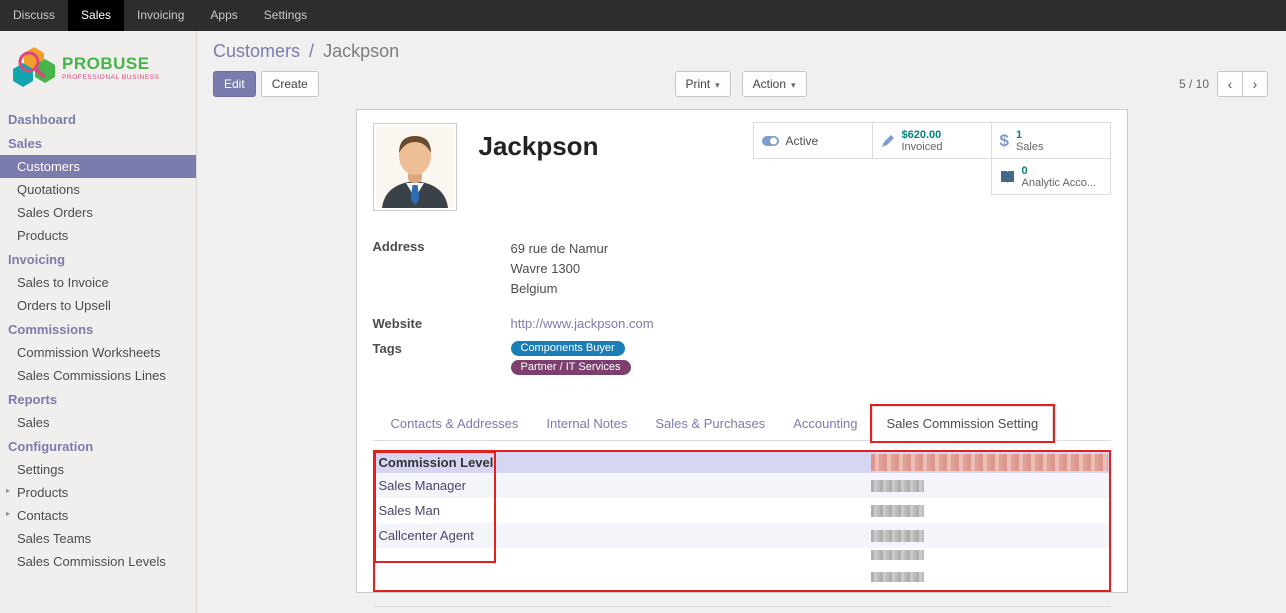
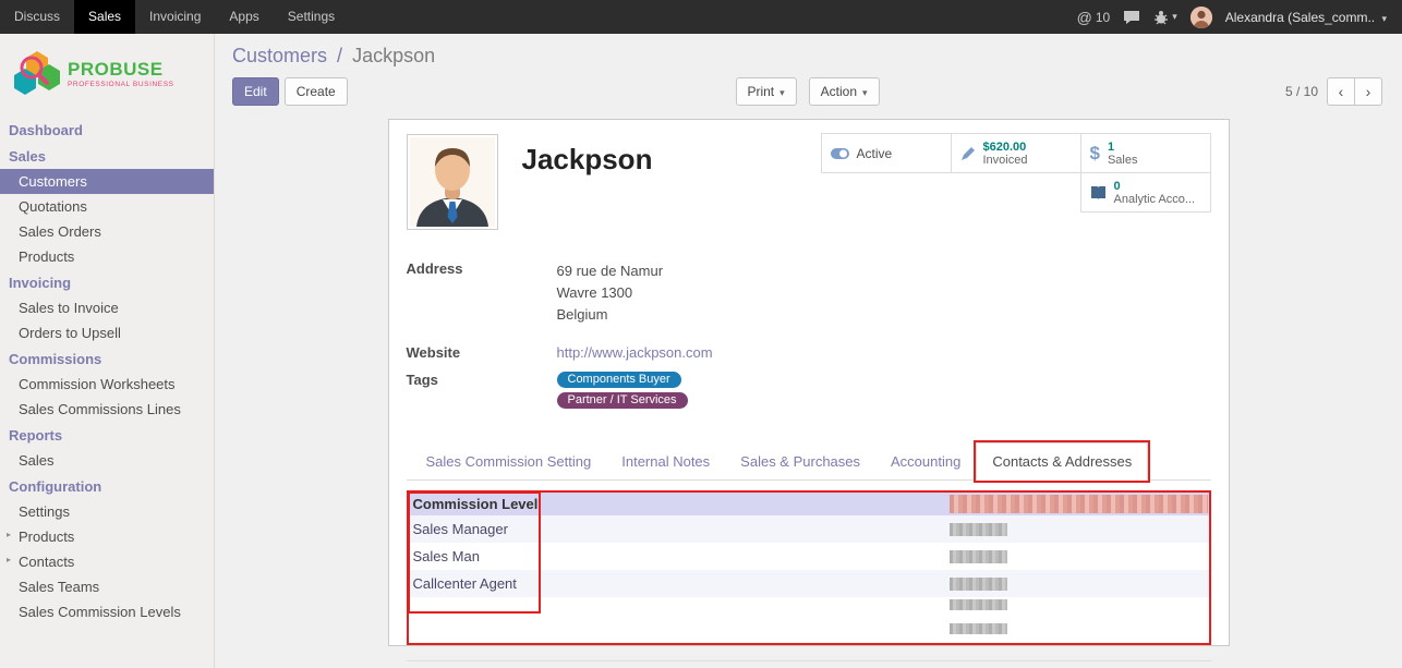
  Discuss
  Sales
  Invoicing
  Apps
  Settings
+ 10
+ Alexandra (Sales_comm..
  PROBUSE
  Dashboard
  Sales
  Customers
  Quotations
  Sales Orders
  Products
  Invoicing
  Sales to Invoice
  Orders to Upsell
  Commissions
  Commission Worksheets
  Sales Commissions Lines
  Reports
  Sales
  Configuration
  Settings
  Products
  Contacts
  Sales Teams
  Sales Commission Levels
  Customers / Jackpson
  Edit
  Create
  Print
  Action
  5 / 10
  Jackpson
  Active
  $620.00
  Invoiced
  $
  1
  Sales
  0
  Analytic Acco...
  Address
  69 rue de Namur
  Wavre 1300
  Belgium
  Website
  http://www.jackpson.com
  Tags
  Components Buyer
  Partner / IT Services
- Contacts & Addresses
+ Sales Commission Setting
  Internal Notes
  Sales & Purchases
  Accounting
- Sales Commission Setting
+ Contacts & Addresses
  Commission Level
  Sales Manager
  Sales Man
  Callcenter Agent
